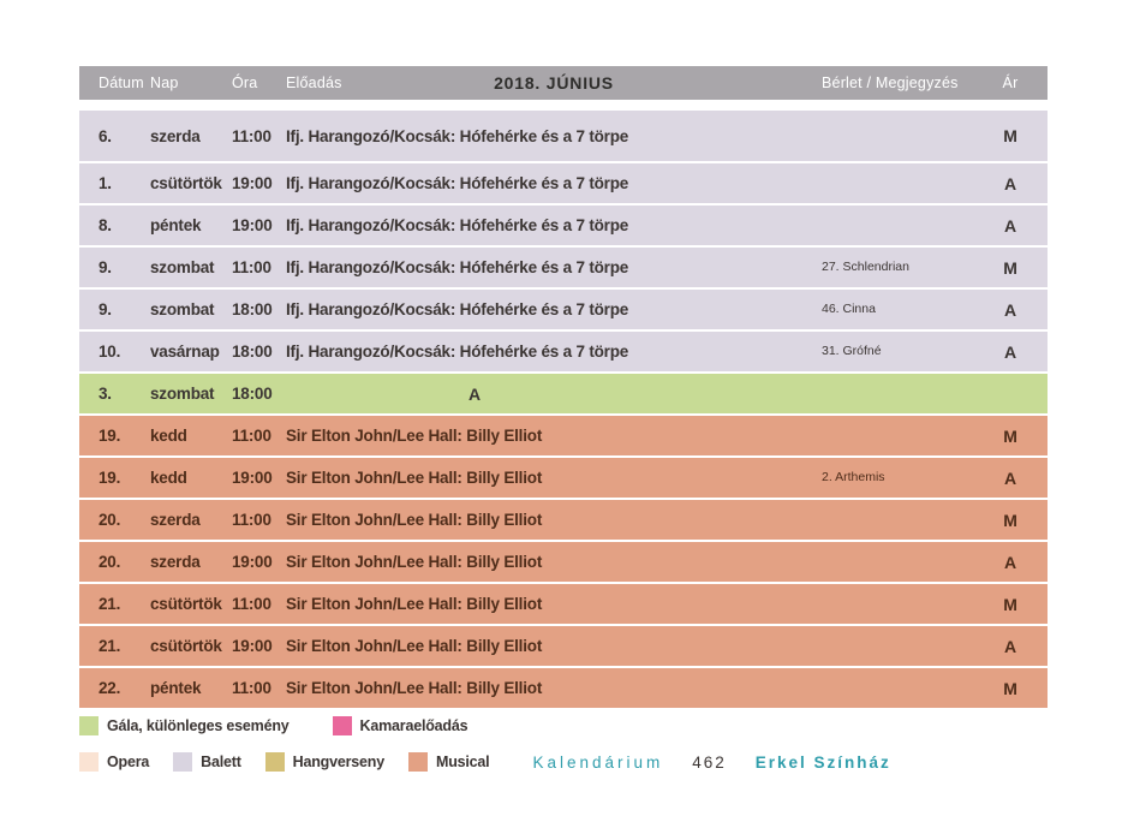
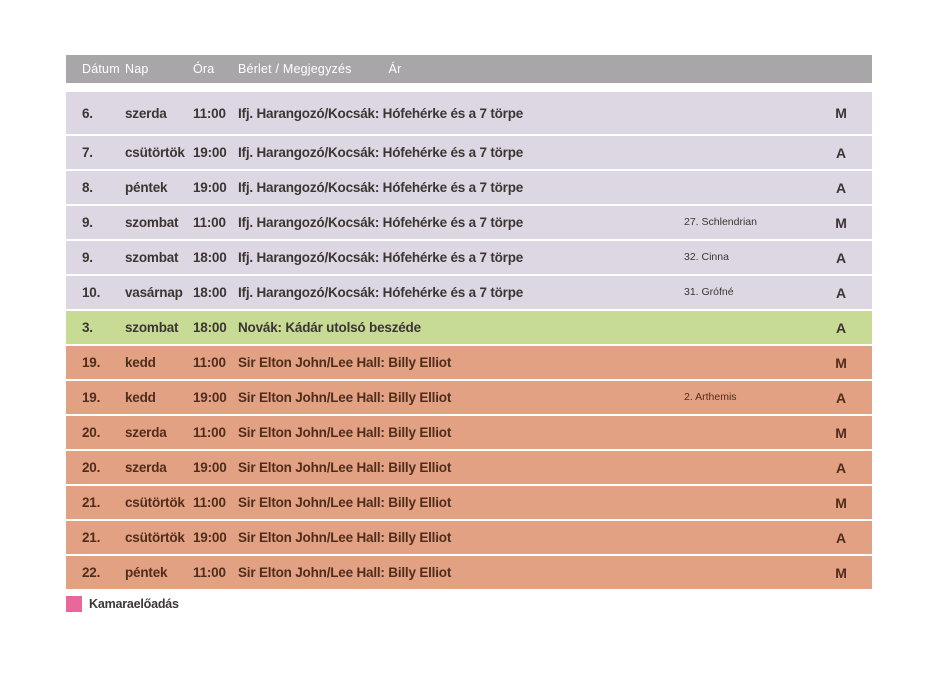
  Dátum
  Nap
  Óra
- Előadás
- 2018. JÚNIUS
  Bérlet / Megjegyzés
  Ár
  6.
  szerda
  11:00
  Ifj. Harangozó/Kocsák: Hófehérke és a 7 törpe
  M
- 1.
+ 7.
  csütörtök
  19:00
  Ifj. Harangozó/Kocsák: Hófehérke és a 7 törpe
  A
  8.
  péntek
  19:00
  Ifj. Harangozó/Kocsák: Hófehérke és a 7 törpe
  A
  9.
  szombat
  11:00
  Ifj. Harangozó/Kocsák: Hófehérke és a 7 törpe
  27. Schlendrian
  M
  9.
  szombat
  18:00
  Ifj. Harangozó/Kocsák: Hófehérke és a 7 törpe
- 46. Cinna
+ 32. Cinna
  A
  10.
  vasárnap
  18:00
  Ifj. Harangozó/Kocsák: Hófehérke és a 7 törpe
  31. Grófné
  A
  3.
  szombat
  18:00
+ Novák: Kádár utolsó beszéde
  A
  19.
  kedd
  11:00
  Sir Elton John/Lee Hall: Billy Elliot
  M
  19.
  kedd
  19:00
  Sir Elton John/Lee Hall: Billy Elliot
  2. Arthemis
  A
  20.
  szerda
  11:00
  Sir Elton John/Lee Hall: Billy Elliot
  M
  20.
  szerda
  19:00
  Sir Elton John/Lee Hall: Billy Elliot
  A
  21.
  csütörtök
  11:00
  Sir Elton John/Lee Hall: Billy Elliot
  M
  21.
  csütörtök
  19:00
  Sir Elton John/Lee Hall: Billy Elliot
  A
  22.
  péntek
  11:00
  Sir Elton John/Lee Hall: Billy Elliot
  M
- Gála, különleges esemény
  Kamaraelőadás
- Opera
- Balett
- Hangverseny
- Musical
- Kalendárium
- 462
- Erkel Színház
